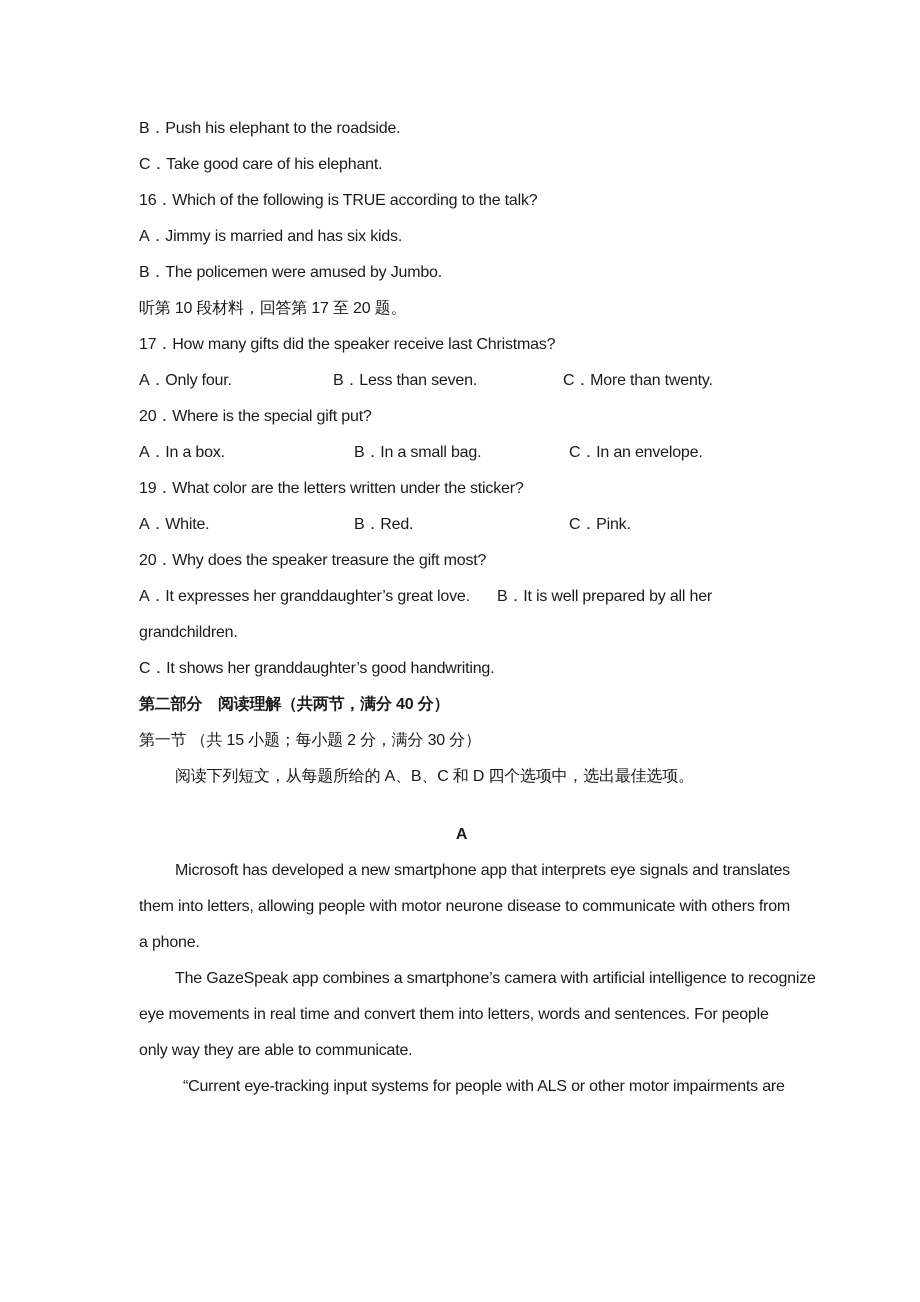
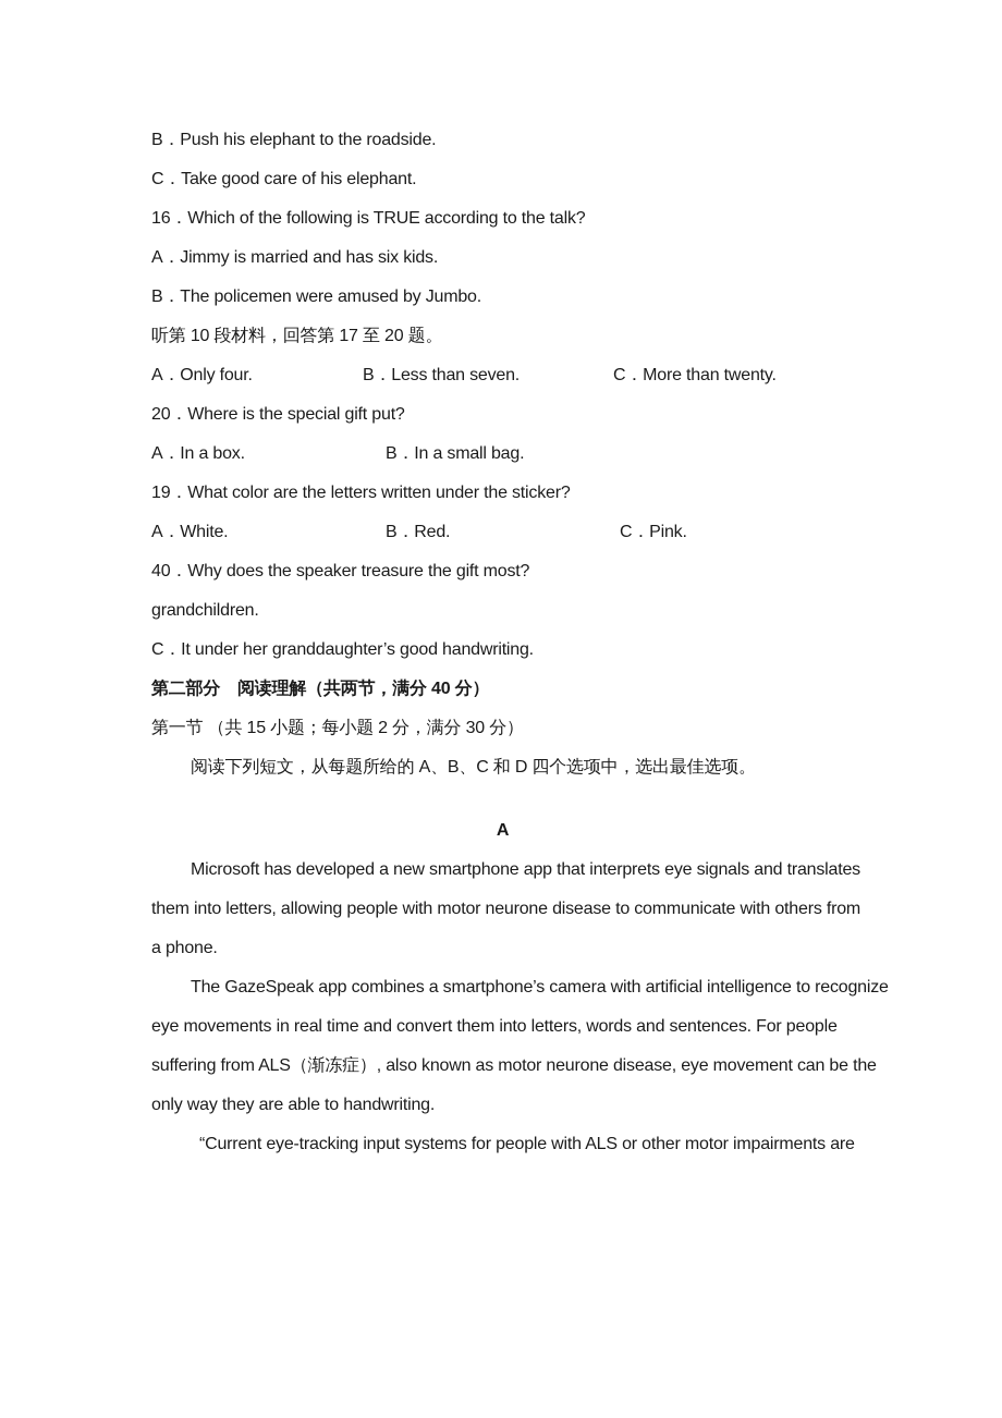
  B．Push his elephant to the roadside.
  C．Take good care of his elephant.
  16．Which of the following is TRUE according to the talk?
  A．Jimmy is married and has six kids.
  B．The policemen were amused by Jumbo.
  听第 10 段材料，回答第 17 至 20 题。
- 17．How many gifts did the speaker receive last Christmas?
  A．Only four.
  B．Less than seven.
  C．More than twenty.
  20．Where is the special gift put?
  A．In a box.
  B．In a small bag.
- C．In an envelope.
  19．What color are the letters written under the sticker?
  A．White.
  B．Red.
  C．Pink.
- 20．Why does the speaker treasure the gift most?
+ 40．Why does the speaker treasure the gift most?
- A．It expresses her granddaughter’s great love.
- B．It is well prepared by all her
  grandchildren.
- C．It shows her granddaughter’s good handwriting.
+ C．It under her granddaughter’s good handwriting.
  第二部分 阅读理解（共两节，满分 40 分）
  第一节 （共 15 小题；每小题 2 分，满分 30 分）
  阅读下列短文，从每题所给的 A、B、C 和 D 四个选项中，选出最佳选项。
  A
  Microsoft has developed a new smartphone app that interprets eye signals and translates
  them into letters, allowing people with motor neurone disease to communicate with others from
  a phone.
  The GazeSpeak app combines a smartphone’s camera with artificial intelligence to recognize
  eye movements in real time and convert them into letters, words and sentences. For people
+ suffering from ALS（渐冻症）, also known as motor neurone disease, eye movement can be the
- only way they are able to communicate.
+ only way they are able to handwriting.
  “Current eye-tracking input systems for people with ALS or other motor impairments are
